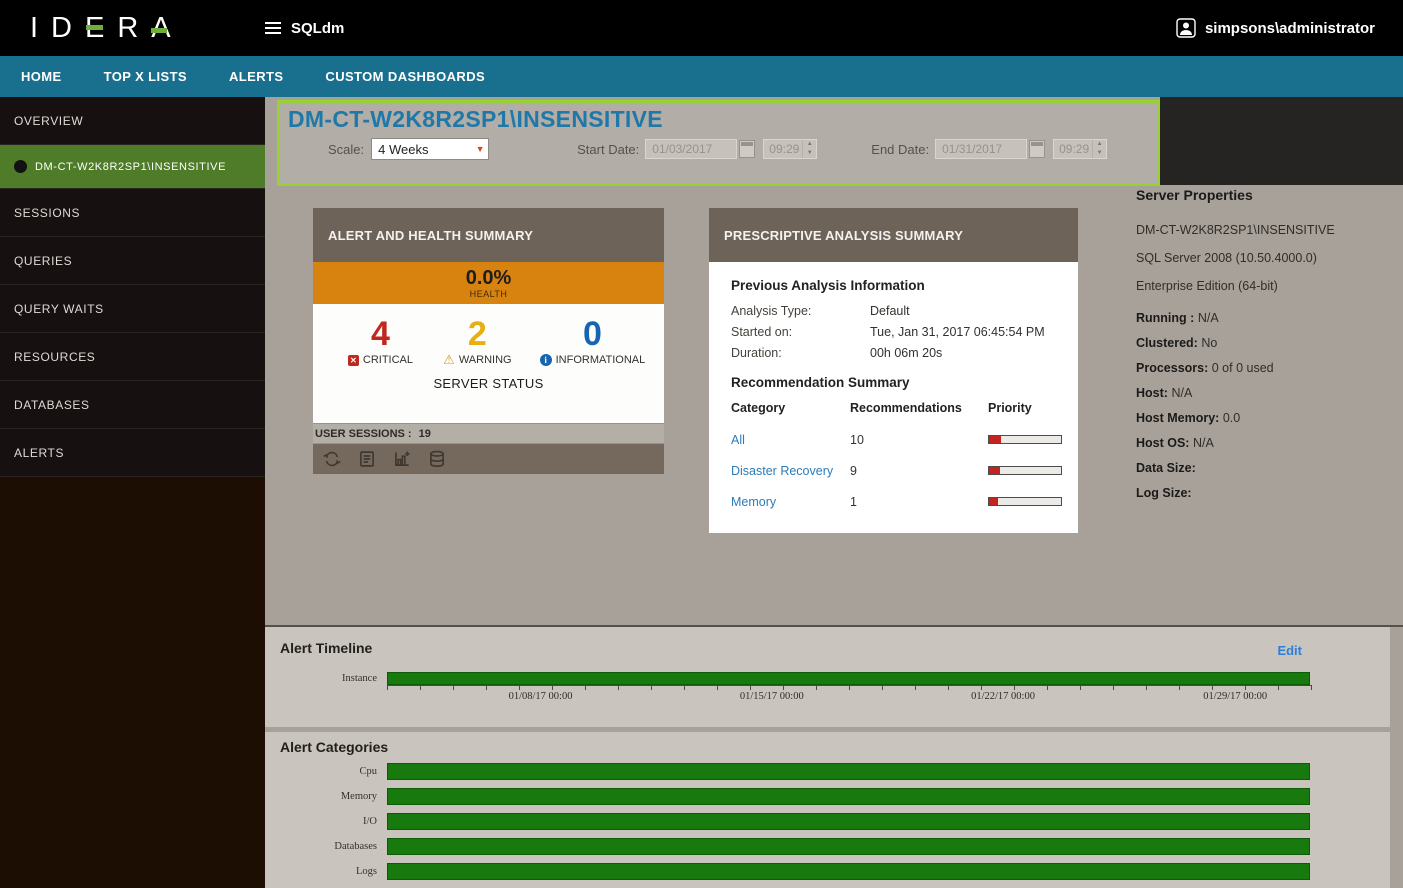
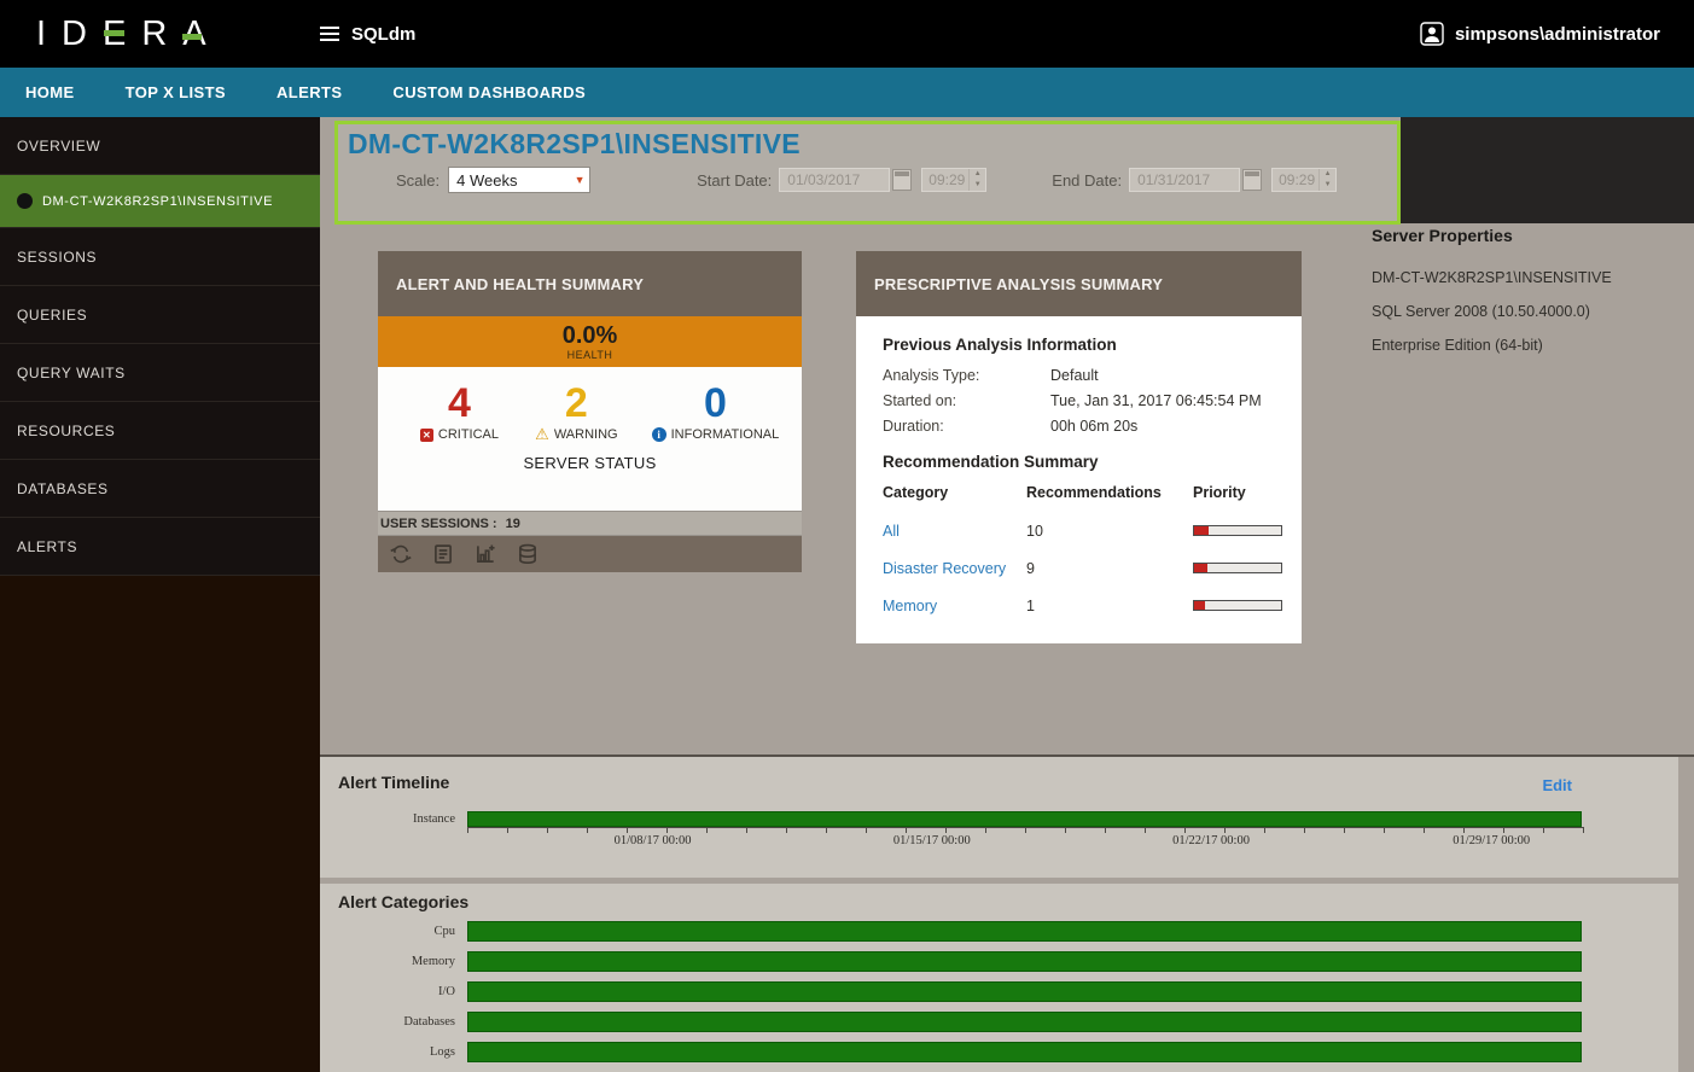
  IDRA
  SQLdm
  simpsons\administrator
  HOME
  TOP X LISTS
  ALERTS
  CUSTOM DASHBOARDS
  OVERVIEW
  DM-CT-W2K8R2SP1\INSENSITIVE
  SESSIONS
  QUERIES
  QUERY WAITS
  RESOURCES
  DATABASES
  ALERTS
  DM-CT-W2K8R2SP1\INSENSITIVE
  Scale:
  4 Weeks
  ▼
  Start Date:
  01/03/2017
  09:29
  End Date:
  01/31/2017
  09:29
  ALERT AND HEALTH SUMMARY
  0.0%
  HEALTH
  4
  ✕
  CRITICAL
  2
  ⚠
  WARNING
  0
  i
  INFORMATIONAL
  SERVER STATUS
  USER SESSIONS :
  19
  PRESCRIPTIVE ANALYSIS SUMMARY
  Previous Analysis Information
  Analysis Type:
  Default
  Started on:
  Tue, Jan 31, 2017 06:45:54 PM
  Duration:
  00h 06m 20s
  Recommendation Summary
  Category
  Recommendations
  Priority
  All
  10
  Disaster Recovery
  9
  Memory
  1
  Server Properties
  DM-CT-W2K8R2SP1\INSENSITIVE
  SQL Server 2008 (10.50.4000.0)
  Enterprise Edition (64-bit)
- Running : N/A
- Clustered: No
- Processors: 0 of 0 used
- Host: N/A
- Host Memory: 0.0
- Host OS: N/A
- Data Size:
- Log Size:
  Alert Timeline
  Edit
  Instance
  01/08/17 00:00
  01/15/17 00:00
  01/22/17 00:00
  01/29/17 00:00
  Alert Categories
  Cpu
  Memory
  I/O
  Databases
  Logs
